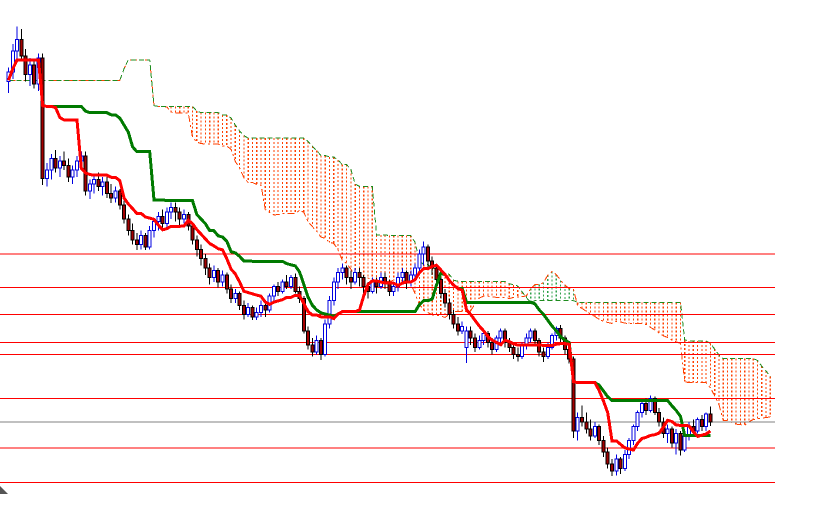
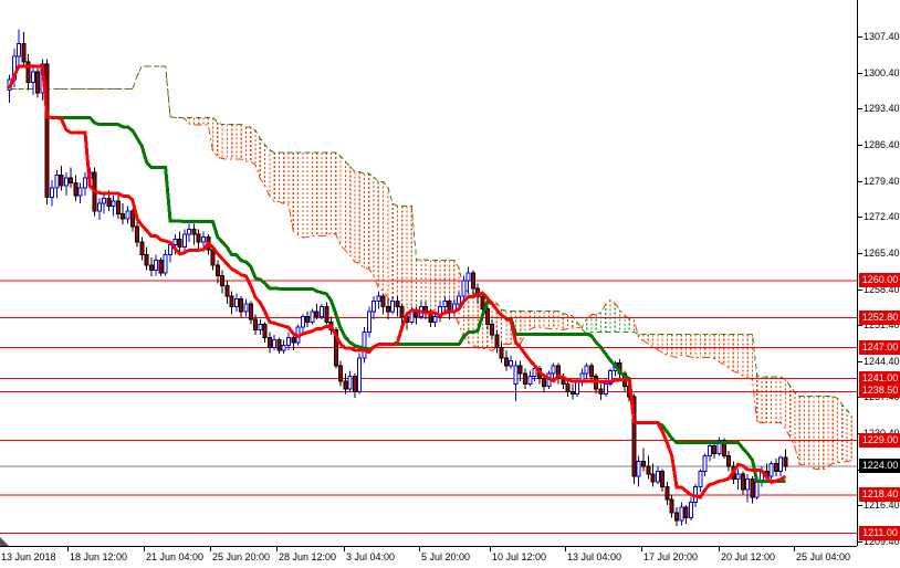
+ 1307.40
+ 1300.40
+ 1293.40
+ 1286.40
+ 1279.40
+ 1272.40
+ 1265.40
+ 1258.40
+ 1251.40
+ 1244.40
+ 1216.40
+ 1209.40
+ 1260.00
+ 1252.80
+ 1247.00
+ 1241.00
+ 1238.50
+ 1229.00
+ 1218.40
+ 1211.00
+ 1224.00
+ 13 Jun 2018
+ 18 Jun 12:00
+ 21 Jun 04:00
+ 25 Jun 20:00
+ 28 Jun 12:00
+ 3 Jul 04:00
+ 5 Jul 20:00
+ 10 Jul 12:00
+ 13 Jul 04:00
+ 17 Jul 20:00
+ 20 Jul 12:00
+ 25 Jul 04:00
